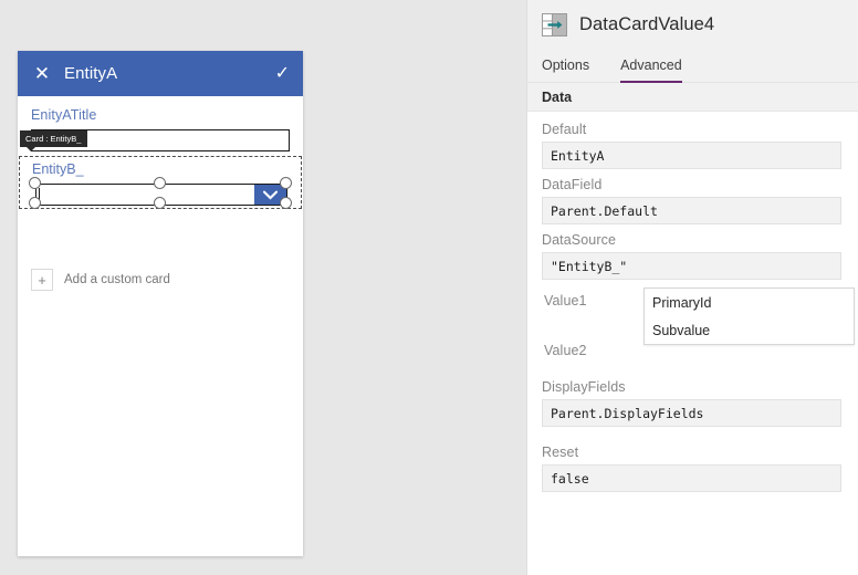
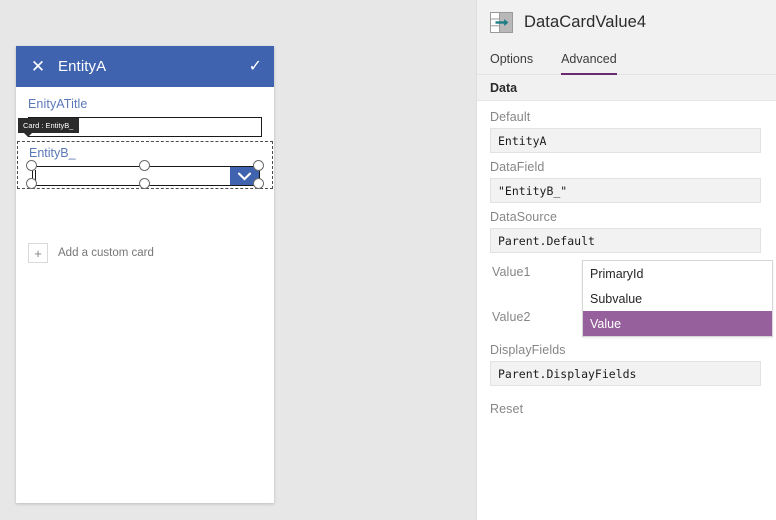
  ✕
  EntityA
  ✓
  EnityATitle
  +
  Add a custom card
  EntityB_
  Card : EntityB_
  DataCardValue4
  Options
  Advanced
  Data
  Default
  EntityA
  DataField
- Parent.Default
+ "EntityB_"
  DataSource
- "EntityB_"
+ Parent.Default
  Value1
  Value2
  PrimaryId
  Subvalue
+ Value
  DisplayFields
  Parent.DisplayFields
  Reset
- false
